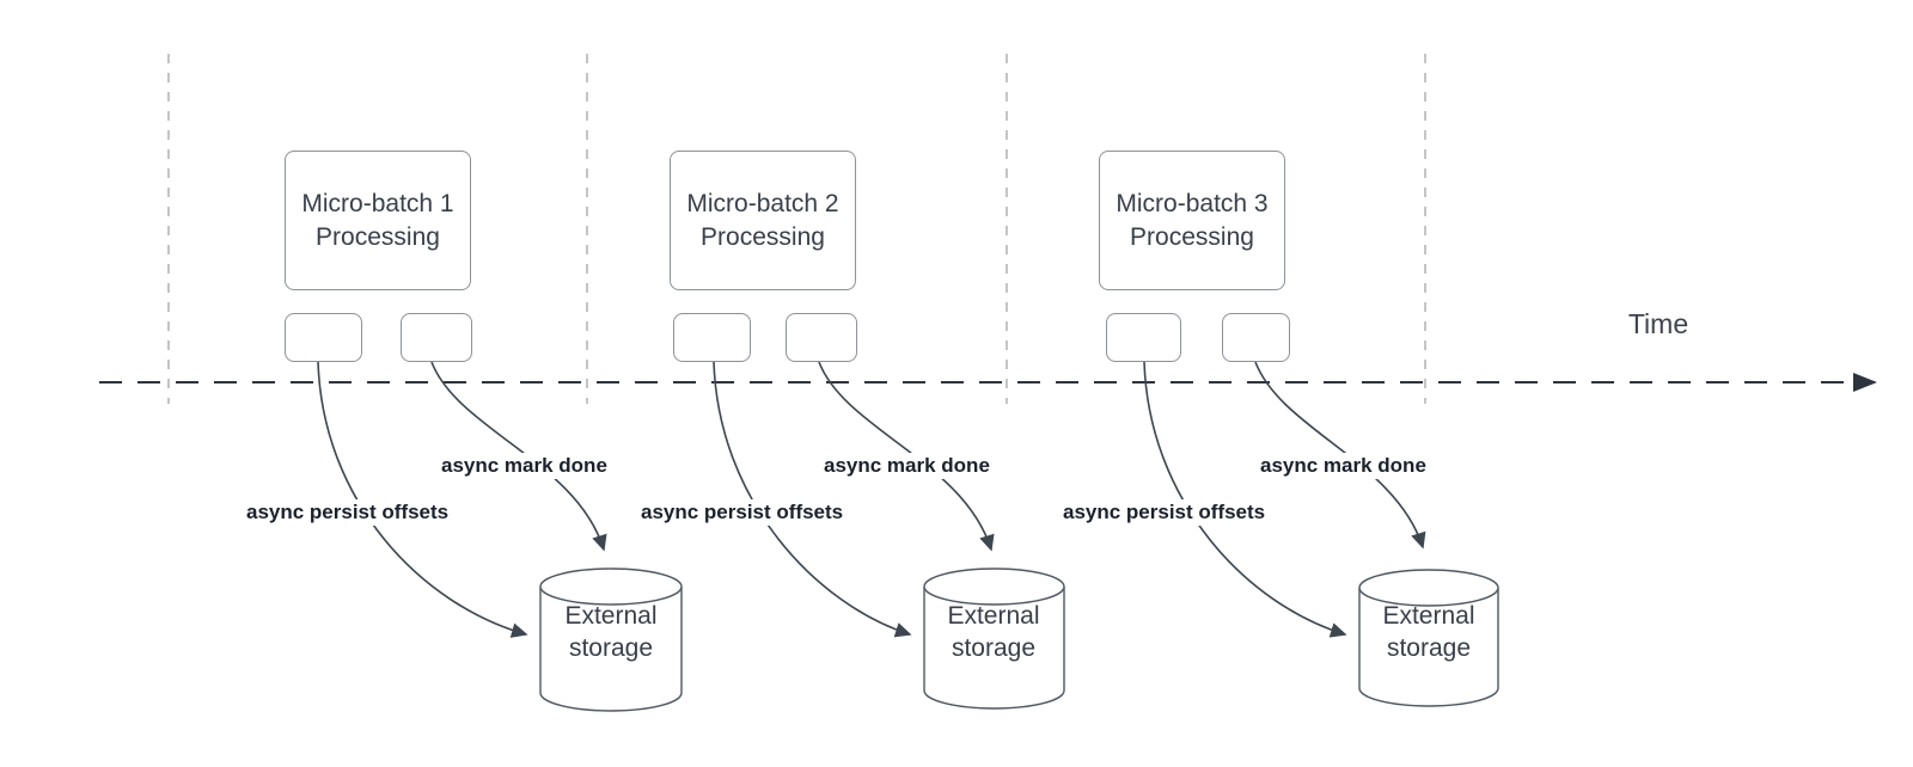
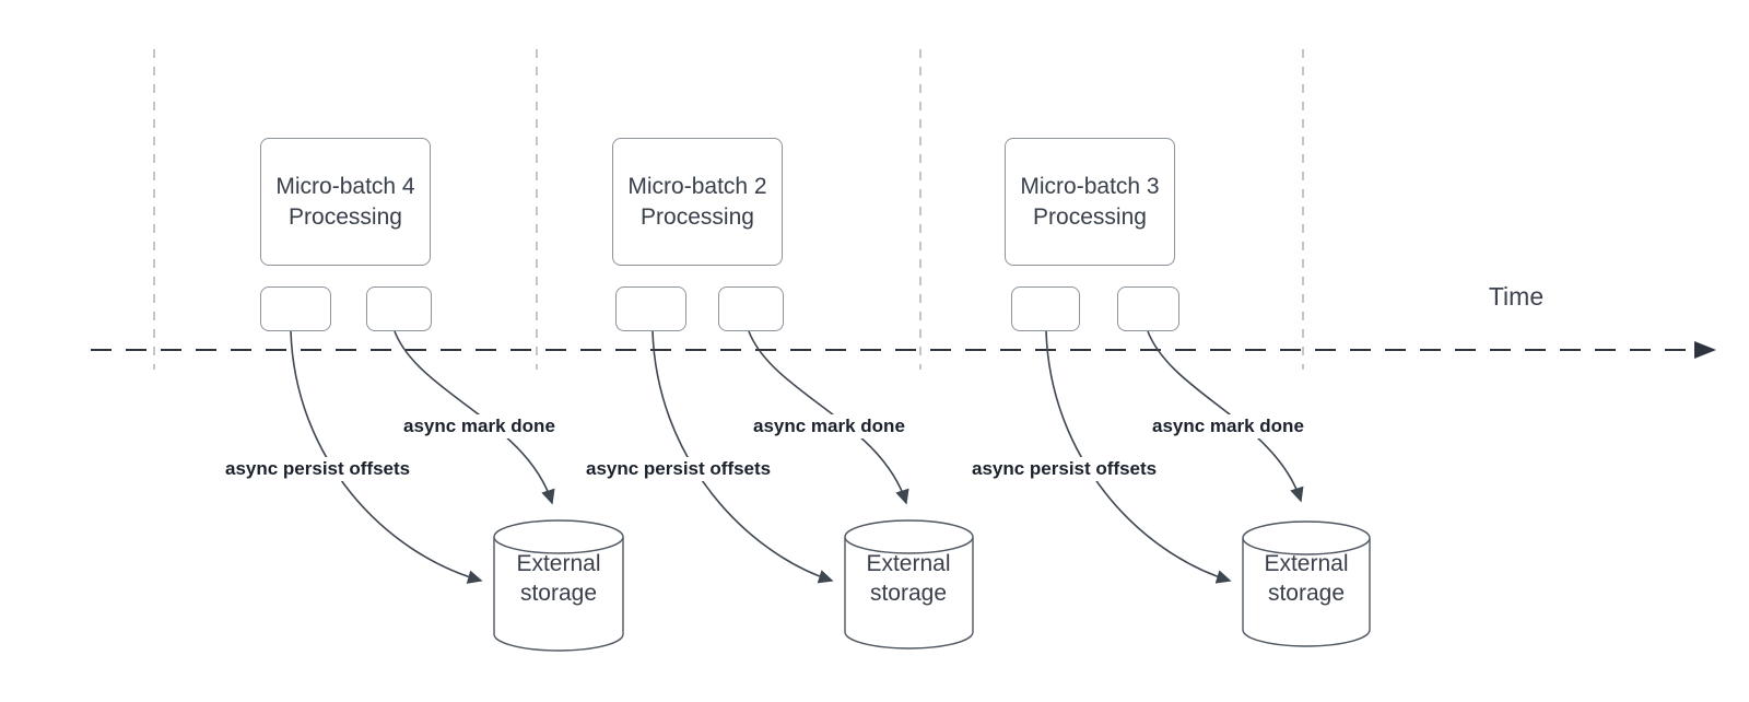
- Micro-batch 1 Processing
+ Micro-batch 4 Processing
  async persist offsets
  async mark done
  External storage
  Micro-batch 2 Processing
  async persist offsets
  async mark done
  External storage
  Micro-batch 3 Processing
  async persist offsets
  async mark done
  External storage
  Time
